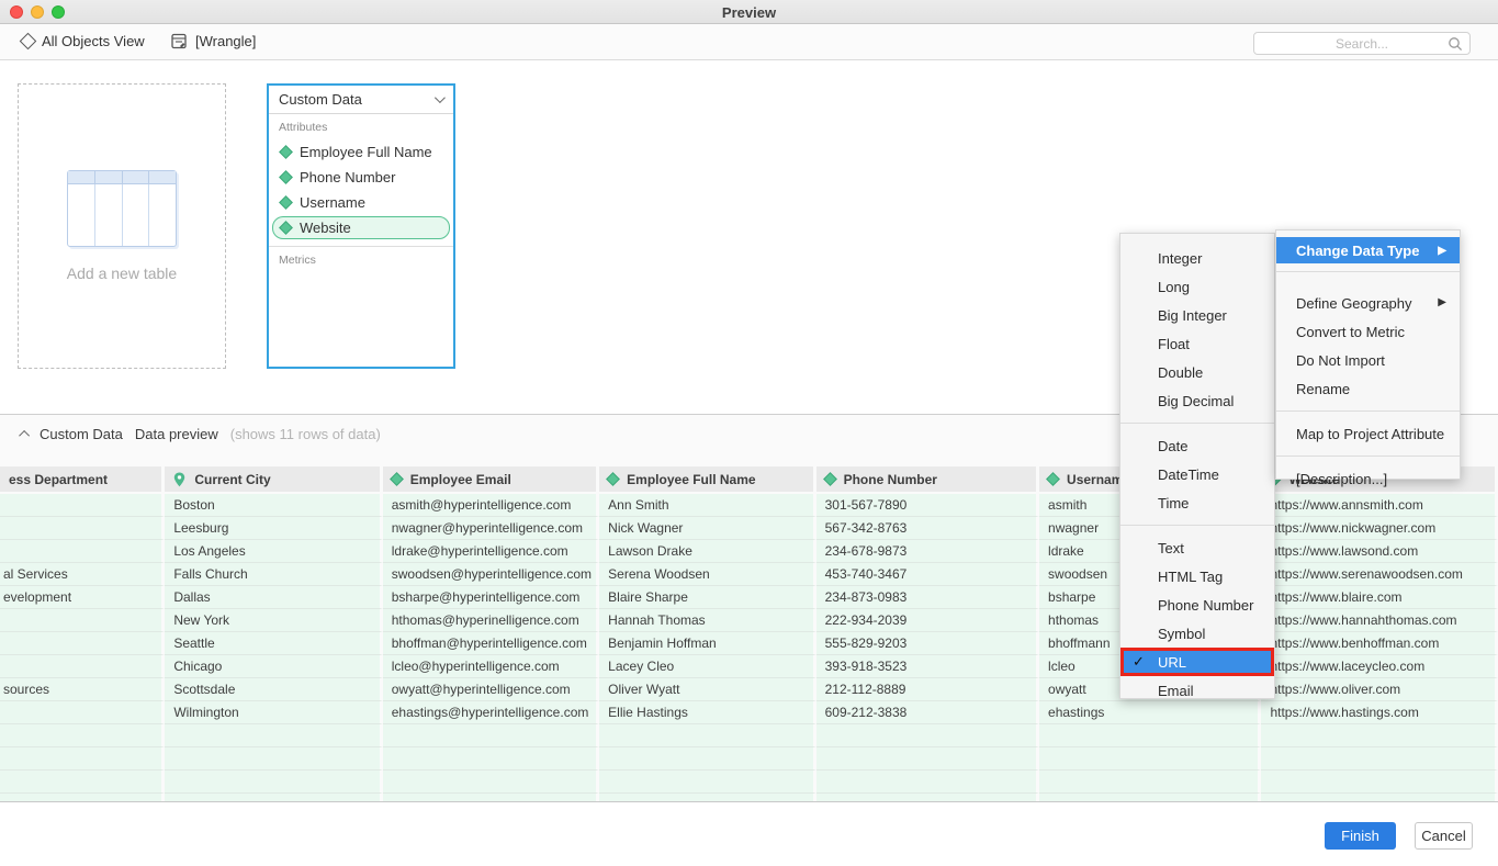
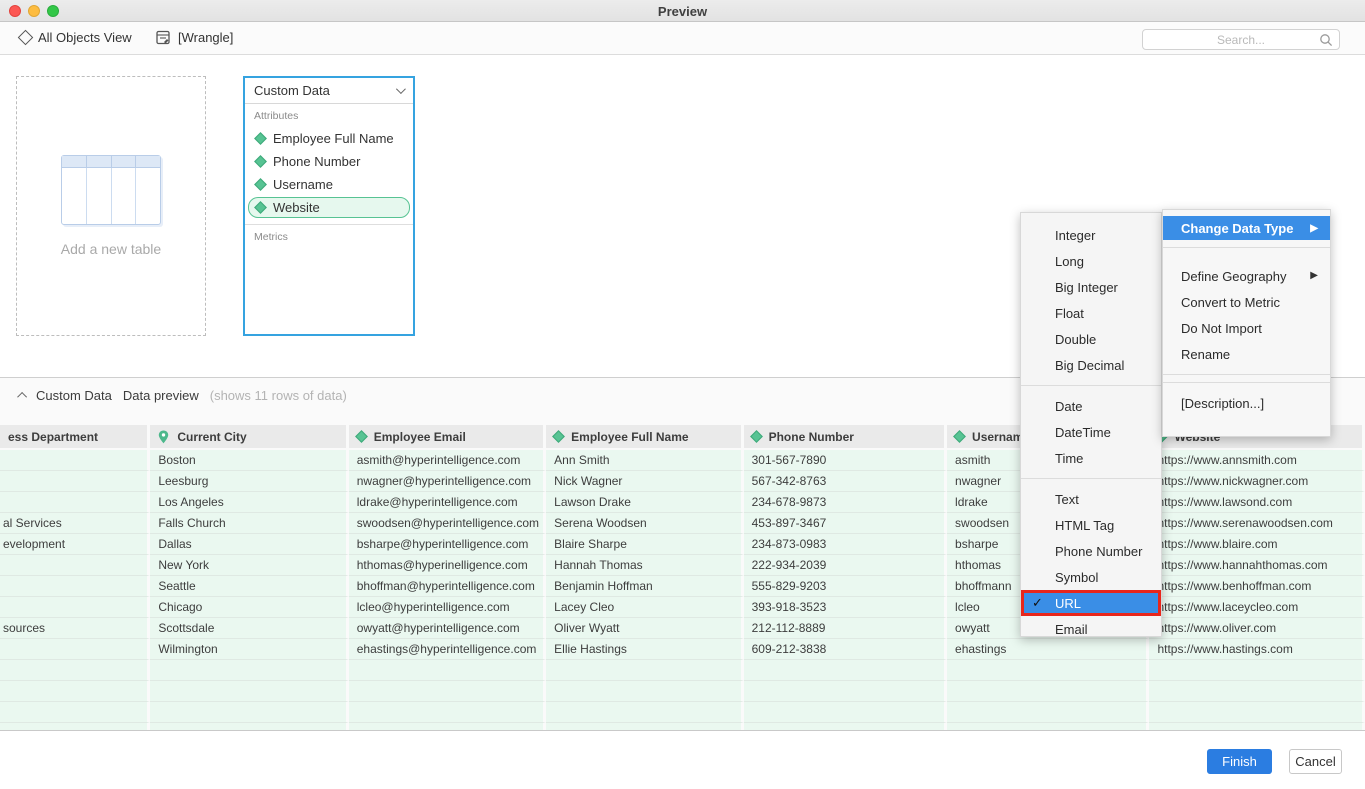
  Preview
  All Objects View
  [Wrangle]
  Search...
  Add a new table
  Custom Data
  Attributes
  Employee Full Name
  Phone Number
  Username
  Website
  Metrics
  Custom Data
  Data preview
  (shows 11 rows of data)
  ess Department	Current City	Employee Email	Employee Full Name	Phone Number	Usernam
  	Boston	asmith@hyperintelligence.com	Ann Smith	301-567-7890	asmith	ttps://www.annsmith.com
  	Leesburg	nwagner@hyperintelligence.com	Nick Wagner	567-342-8763	nwagner	ttps://www.nickwagner.com
  	Los Angeles	ldrake@hyperintelligence.com	Lawson Drake	234-678-9873	ldrake	ttps://www.lawsond.com
- al Services	Falls Church	swoodsen@hyperintelligence.com	Serena Woodsen	453-740-3467	swoodsen	ttps://www.serenawoodsen.com
+ al Services	Falls Church	swoodsen@hyperintelligence.com	Serena Woodsen	453-897-3467	swoodsen	ttps://www.serenawoodsen.com
  evelopment	Dallas	bsharpe@hyperintelligence.com	Blaire Sharpe	234-873-0983	bsharpe	ttps://www.blaire.com
  	New York	hthomas@hyperinelligence.com	Hannah Thomas	222-934-2039	hthomas	ttps://www.hannahthomas.com
  	Seattle	bhoffman@hyperintelligence.com	Benjamin Hoffman	555-829-9203	bhoffmann	ttps://www.benhoffman.com
  	Chicago	lcleo@hyperintelligence.com	Lacey Cleo	393-918-3523	lcleo	ttps://www.laceycleo.com
  sources	Scottsdale	owyatt@hyperintelligence.com	Oliver Wyatt	212-112-8889	owyatt	ttps://www.oliver.com
  	Wilmington	ehastings@hyperintelligence.com	Ellie Hastings	609-212-3838	ehastings	https://www.hastings.com
  Finish
  Cancel
  Integer
  Long
  Big Integer
  Float
  Double
  Big Decimal
  Date
  DateTime
  Time
  Text
  HTML Tag
  Phone Number
  Symbol
  ✓
  URL
  Email
  Change Data Type
  ▶
  Define Geography
  ▶
  Convert to Metric
  Do Not Import
  Rename
- Map to Project Attribute
  [Description...]
